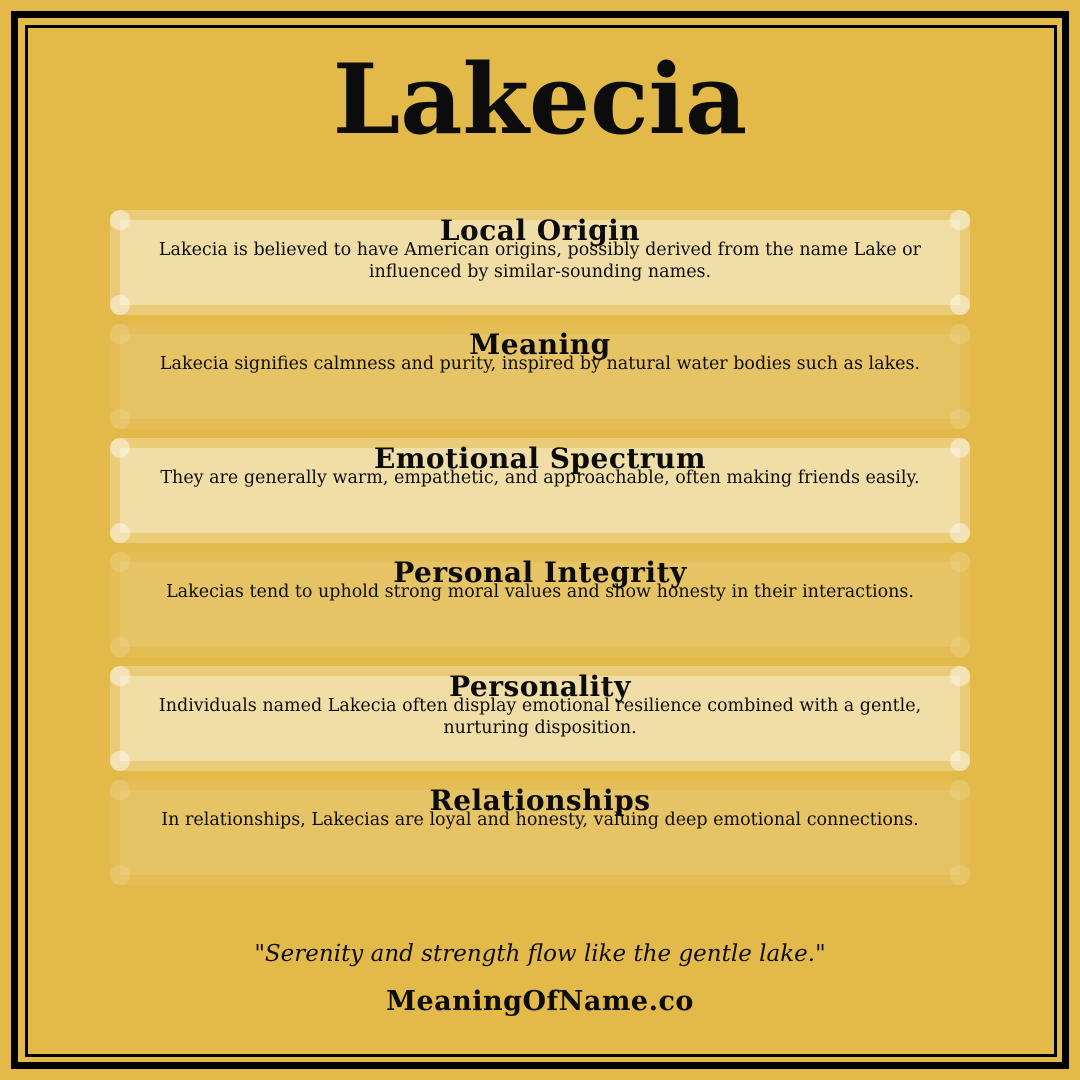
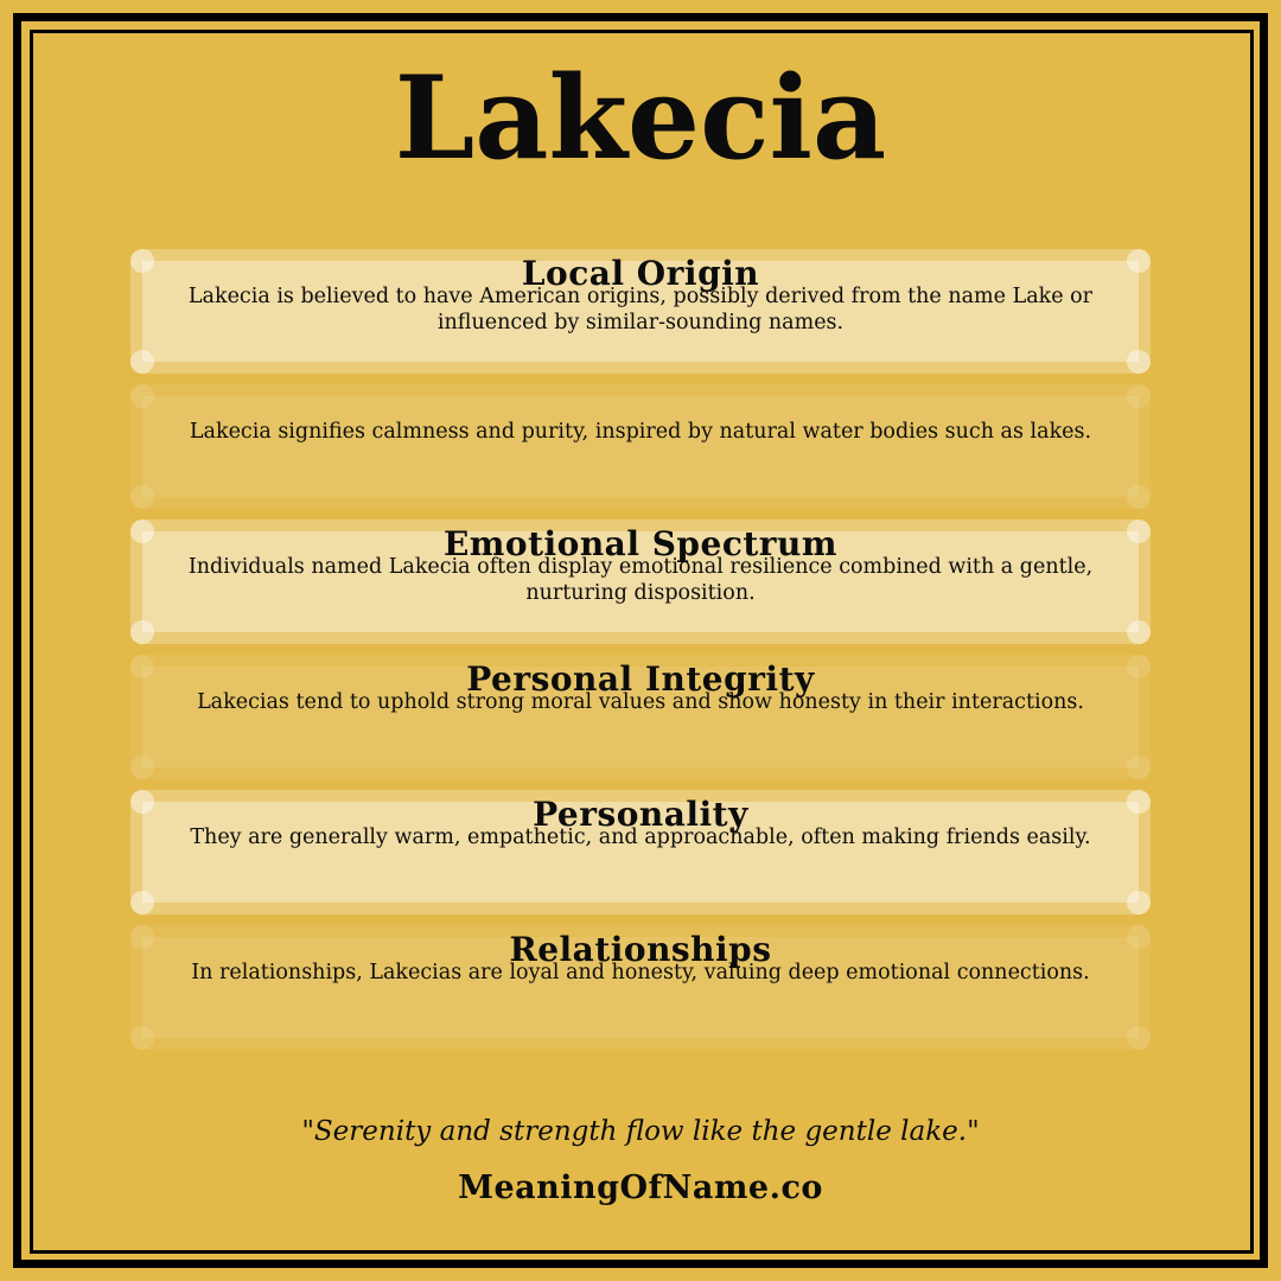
  Lakecia
  Local Origin
  Lakecia is believed to have American origins, possibly derived from the name Lake or influenced by similar-sounding names.
- Meaning
  Lakecia signifies calmness and purity, inspired by natural water bodies such as lakes.
  Emotional Spectrum
- They are generally warm, empathetic, and approachable, often making friends easily.
+ Individuals named Lakecia often display emotional resilience combined with a gentle, nurturing disposition.
  Personal Integrity
  Lakecias tend to uphold strong moral values and show honesty in their interactions.
  Personality
- Individuals named Lakecia often display emotional resilience combined with a gentle, nurturing disposition.
+ They are generally warm, empathetic, and approachable, often making friends easily.
  Relationships
  In relationships, Lakecias are loyal and honesty, valuing deep emotional connections.
  "Serenity and strength flow like the gentle lake."
  MeaningOfName.co
